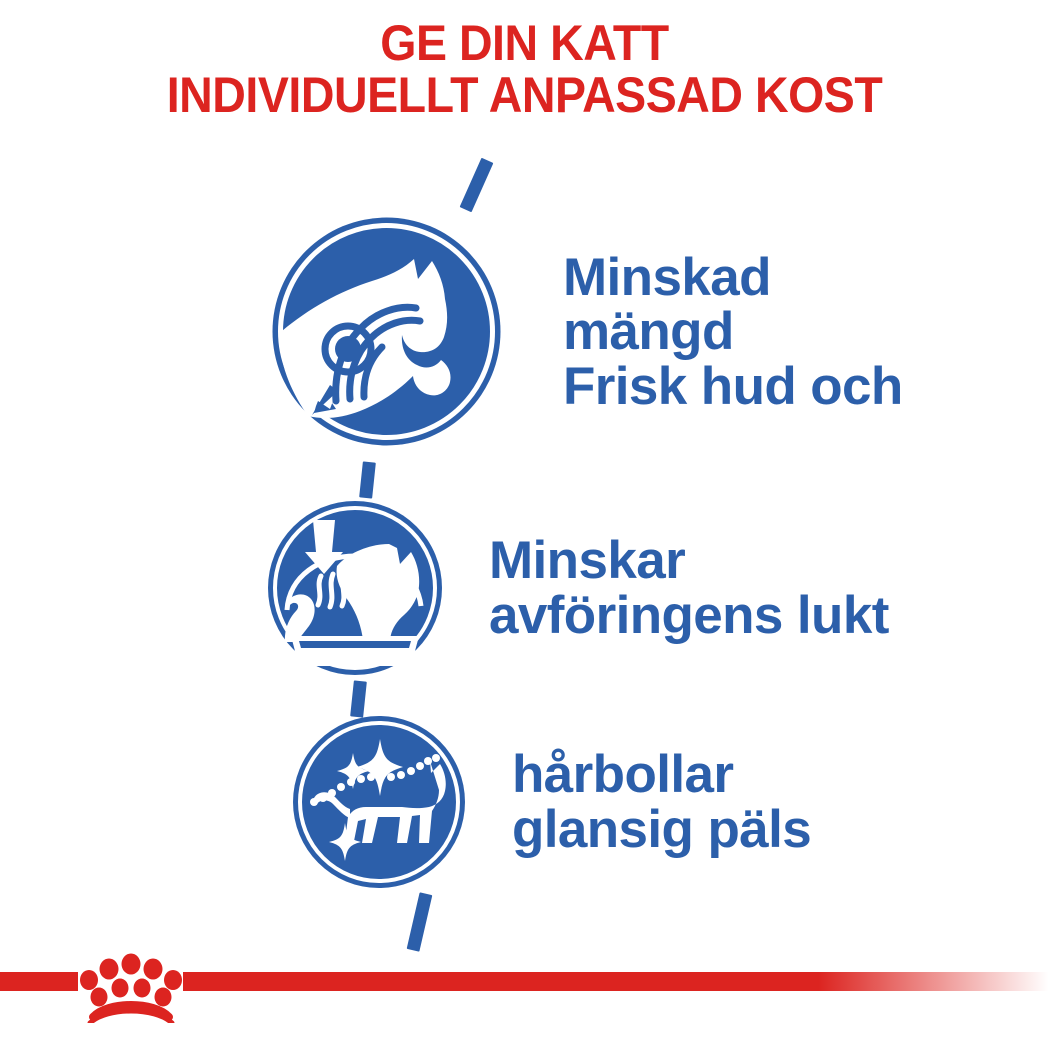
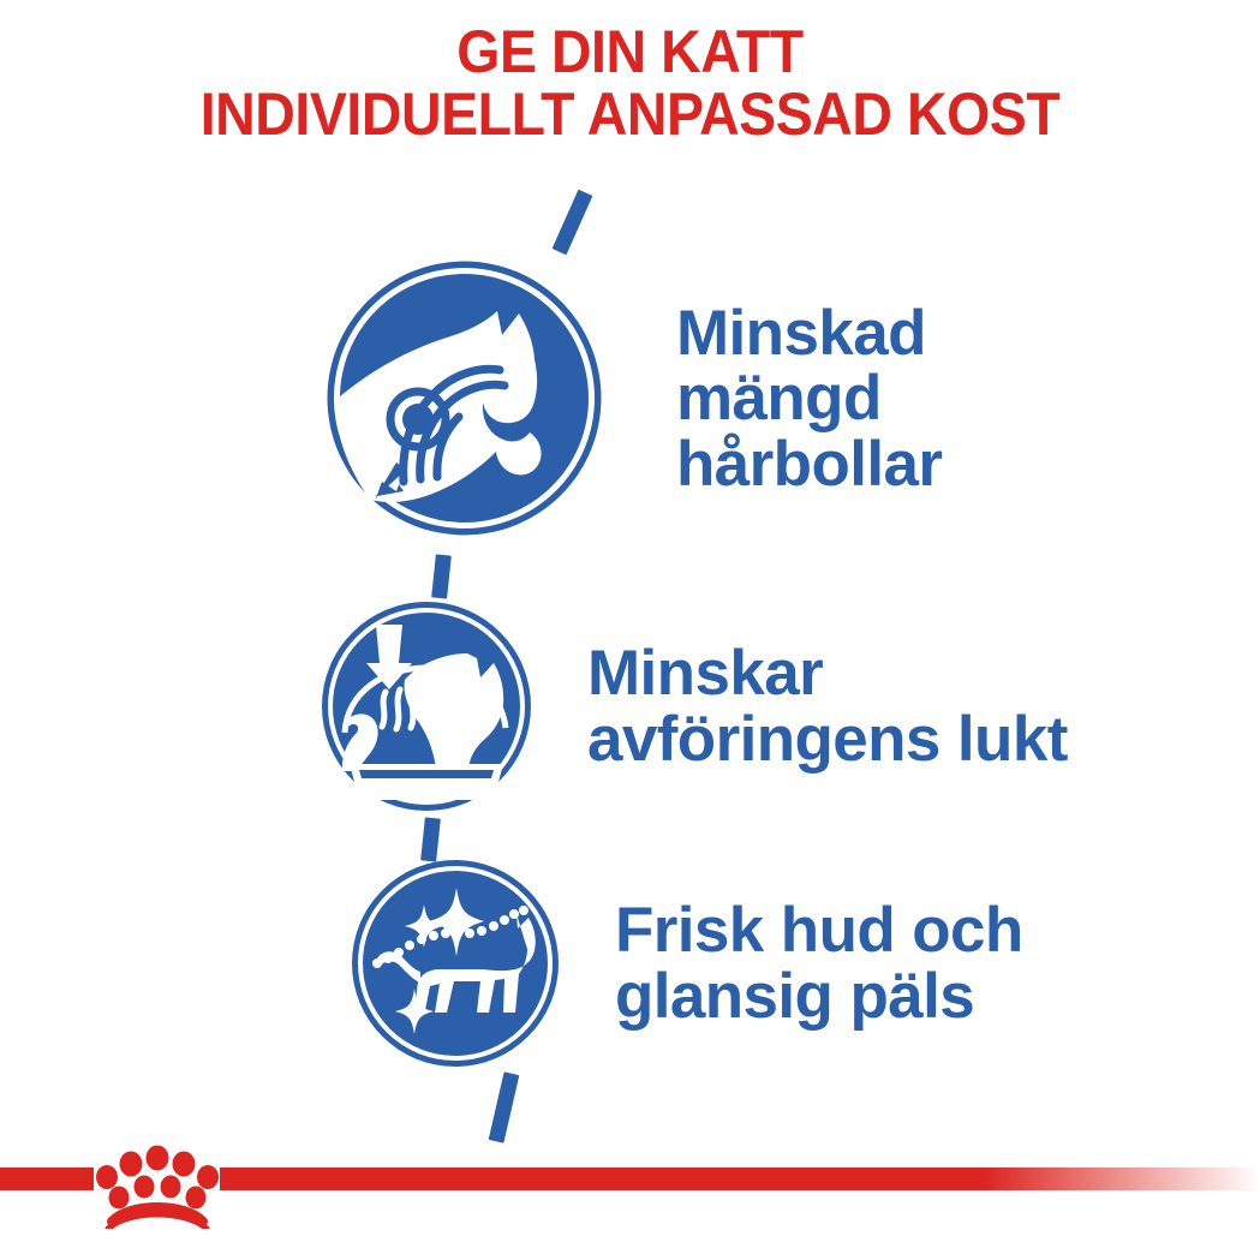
  GE DIN KATT
  INDIVIDUELLT ANPASSAD KOST
  Minskad
  mängd
- Frisk hud och
+ hårbollar
  Minskar
  avföringens lukt
- hårbollar
+ Frisk hud och
  glansig päls
